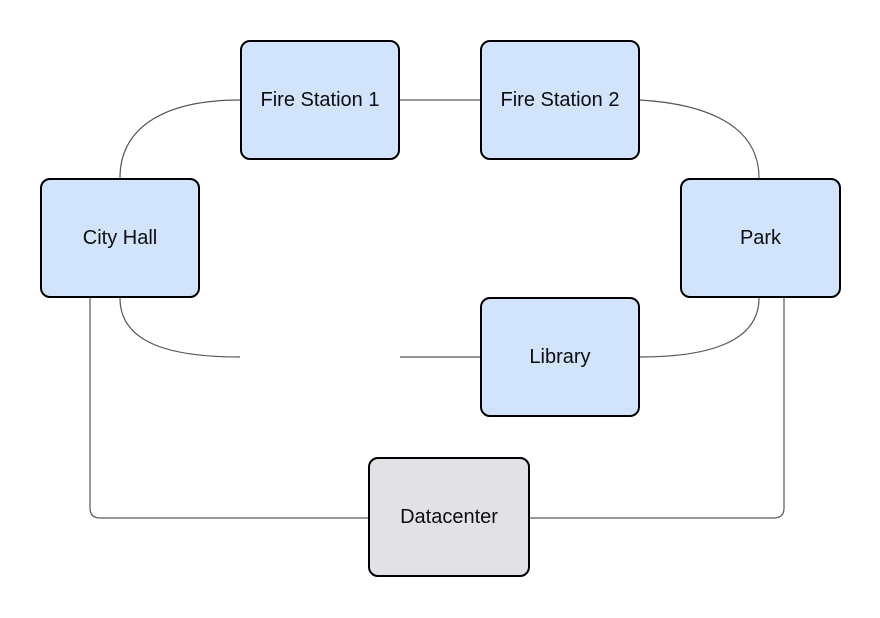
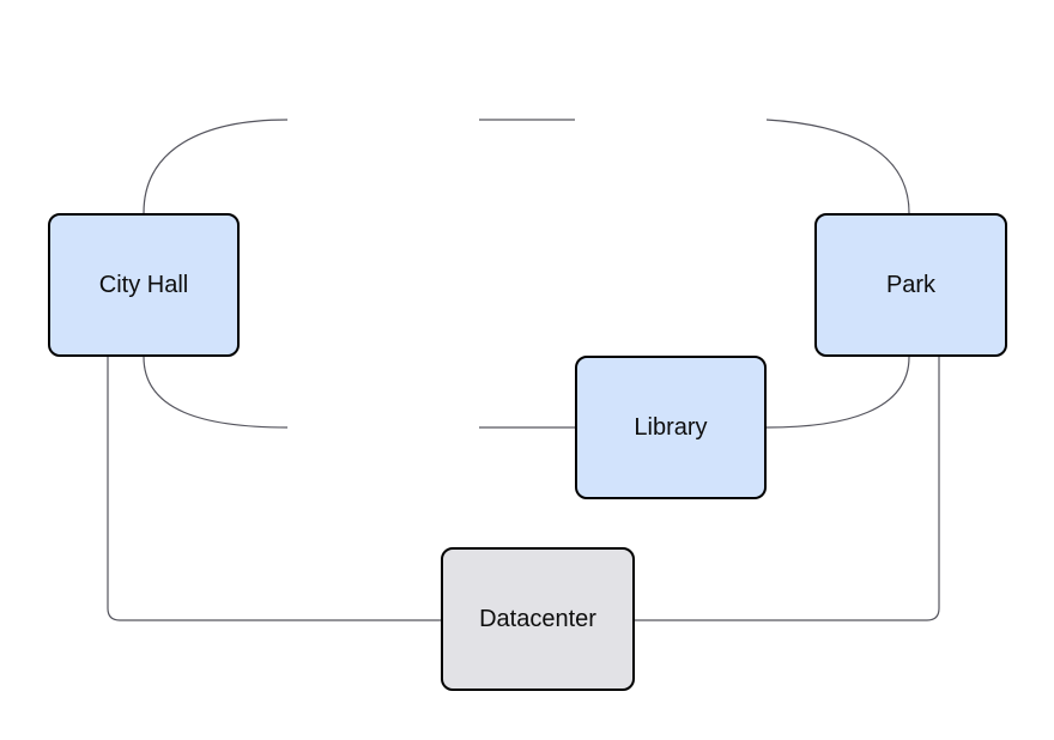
- Fire Station 1
- Fire Station 2
  City Hall
  Park
  Library
  Datacenter
